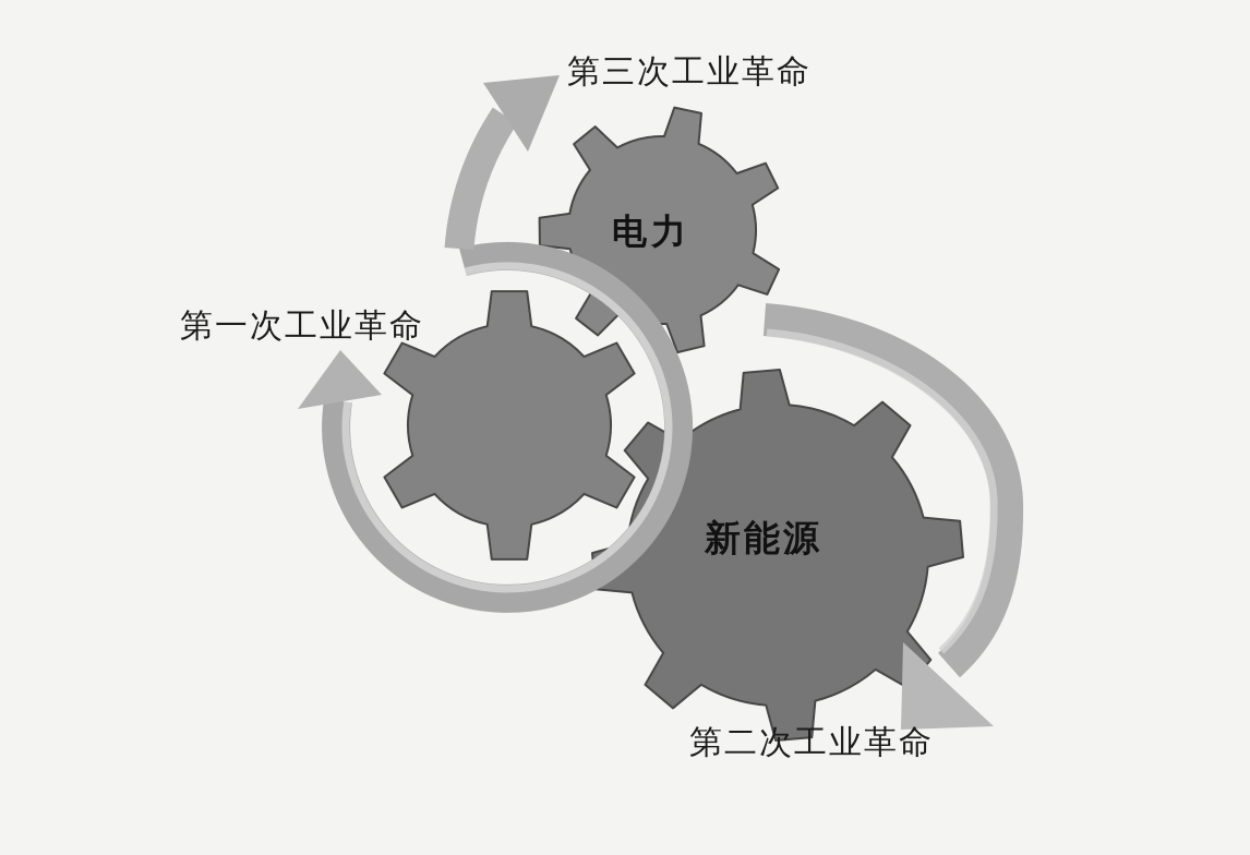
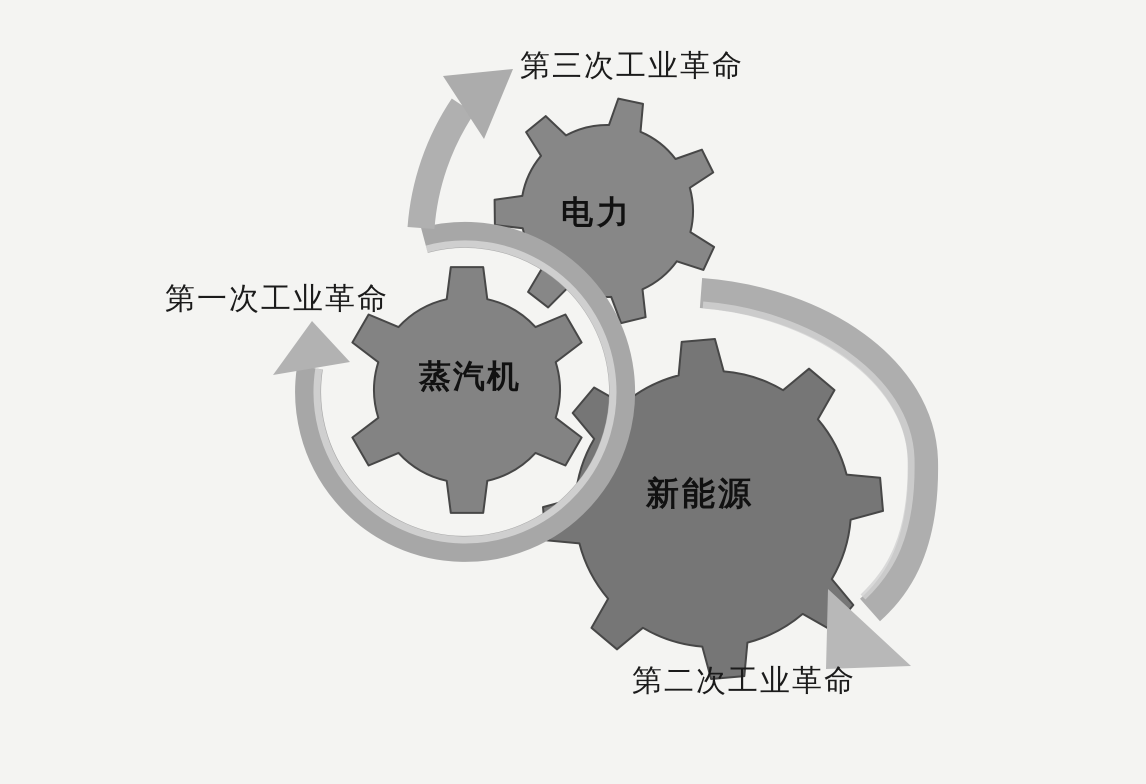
  第三次工业革命
  第一次工业革命
  第二次工业革命
  电力
+ 蒸汽机
  新能源
